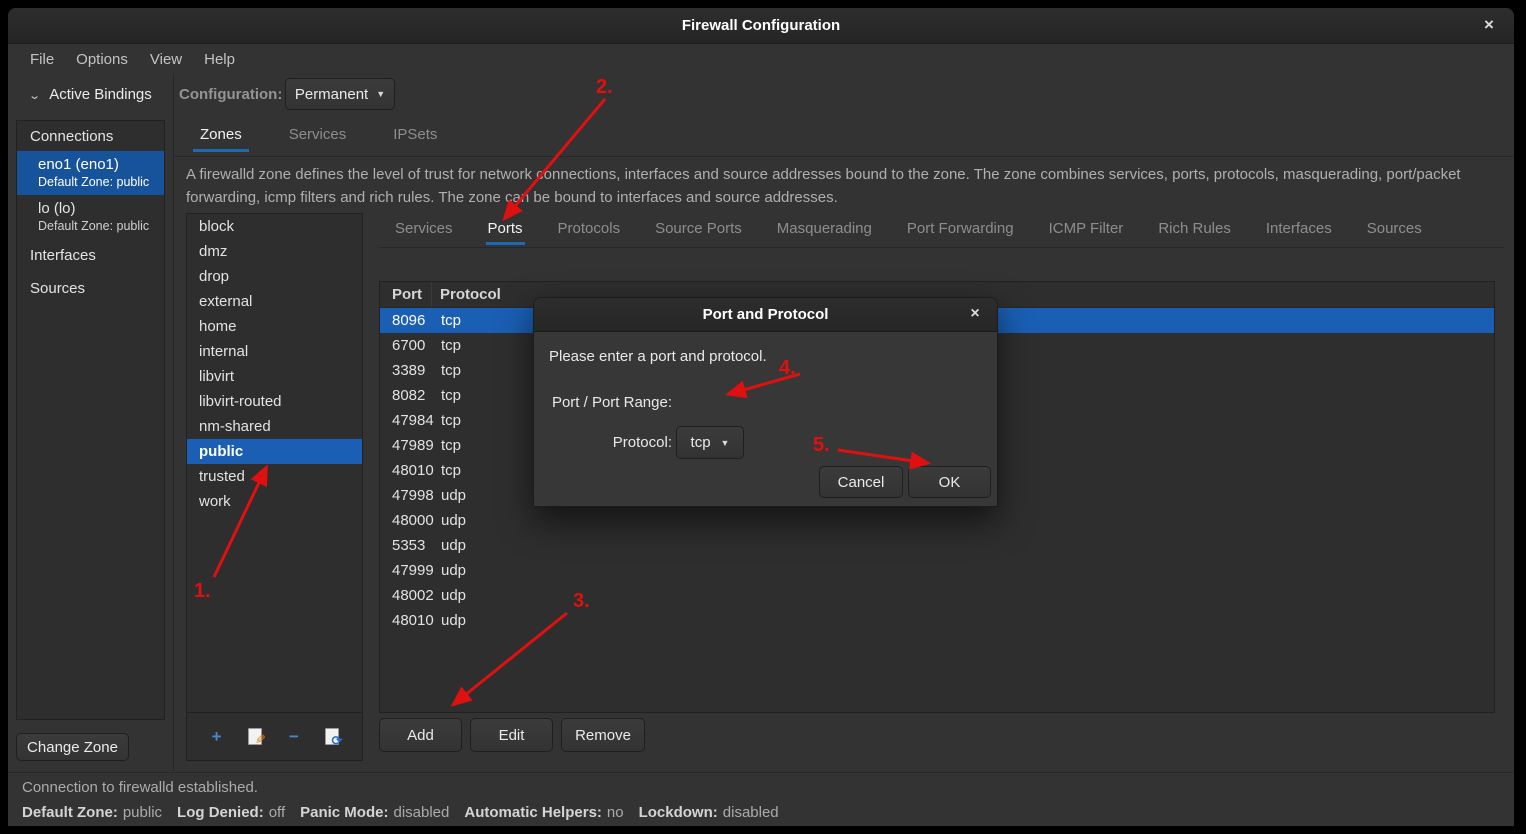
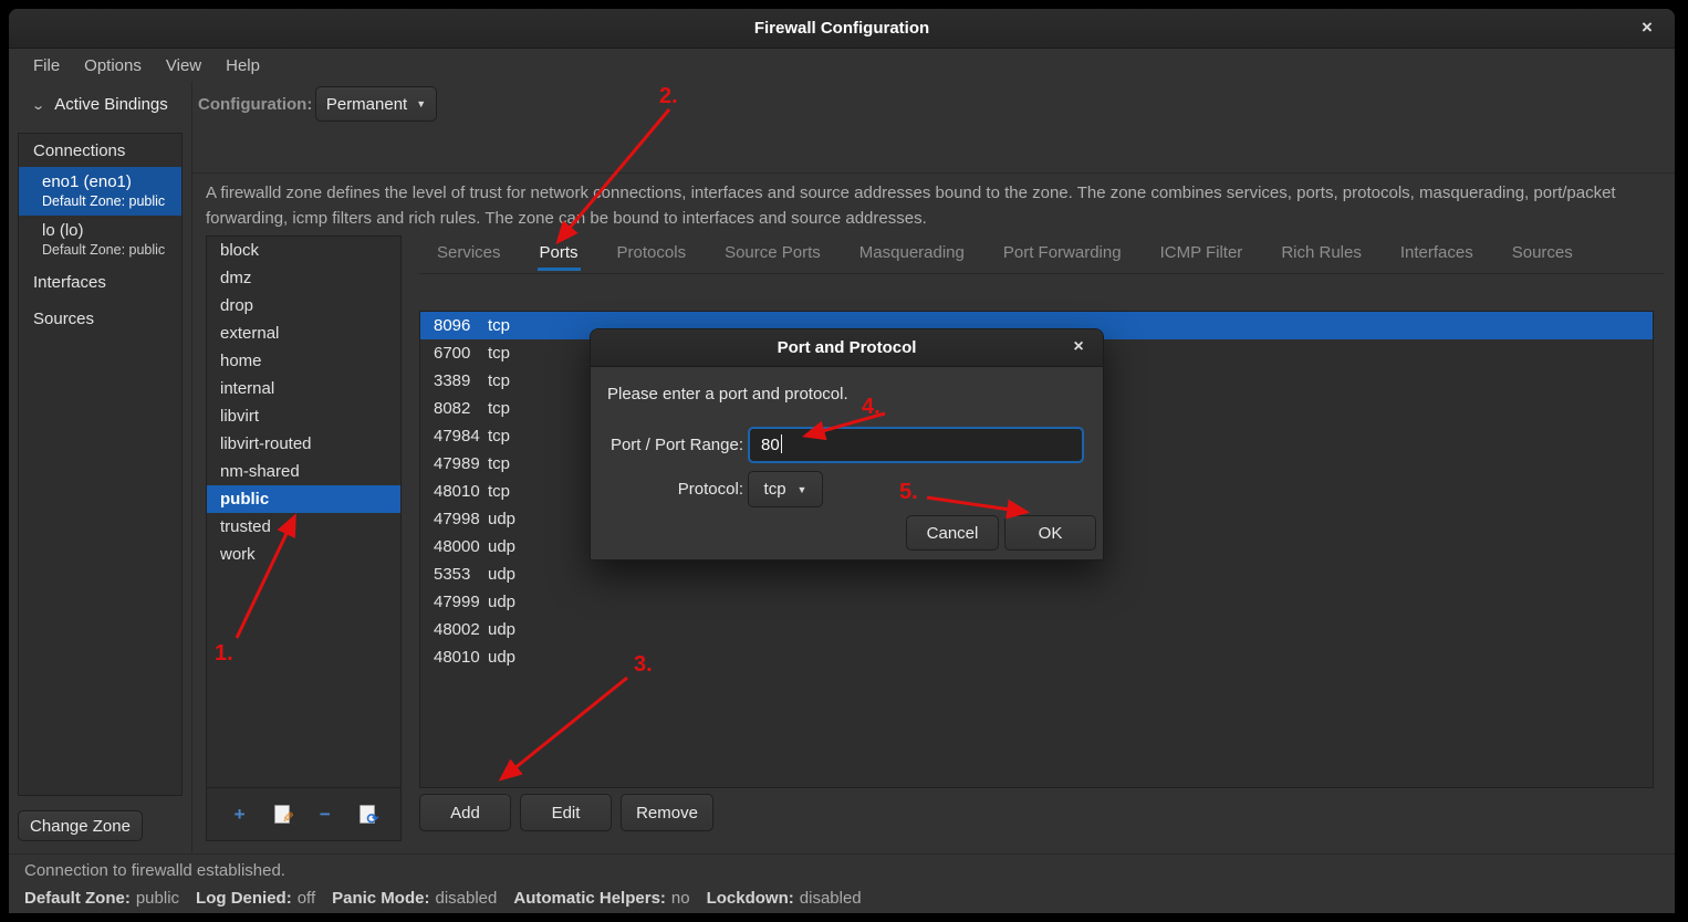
  Firewall Configuration
  ×
  File Options View Help
  ⌄ Active Bindings
  Connections
  eno1 (eno1)
  Default Zone: public
  lo (lo)
  Default Zone: public
  Interfaces
  Sources
  Change Zone
  Configuration:
  Permanent
  ▼
- Zones Services IPSets
  A firewalld zone defines the level of trust for networkonnections, interfaces and source addresses bound to the zone. The zone combines services, ports, protocols, masquerading, port/packet forwarding, icmp filters and rich rules. The zone can be bound to interfaces and source addresses.
  block
  dmz
  drop
  external
  home
  internal
  libvirt
  libvirt-routed
  nm-shared
  public
  trusted
  work
  +
  −
  ⟳
  Services Ports Protocols Source Ports Masquerading Port Forwarding ICMP Filter Rich Rules Interfaces Sources
- Port
- Protocol
  8096
  tcp
  6700
  tcp
  3389
  tcp
  8082
  tcp
  47984
  tcp
  47989
  tcp
  48010
  tcp
  47998
  udp
  48000
  udp
  5353
  udp
  47999
  udp
  48002
  udp
  48010
  udp
  Add
  Edit
  Remove
  Connection to firewalld established.
  Default Zone: public
  Log Denied: off
  Panic Mode: disabled
  Automatic Helpers: no
  Lockdown: disabled
  Port and Protocol
  ×
  Please enter a port and protocol.
  Port / Port Range:
+ 80
  Protocol:
  tcp
  ▼
  Cancel
  OK
  1.
  2.
  3.
  4.
  5.
